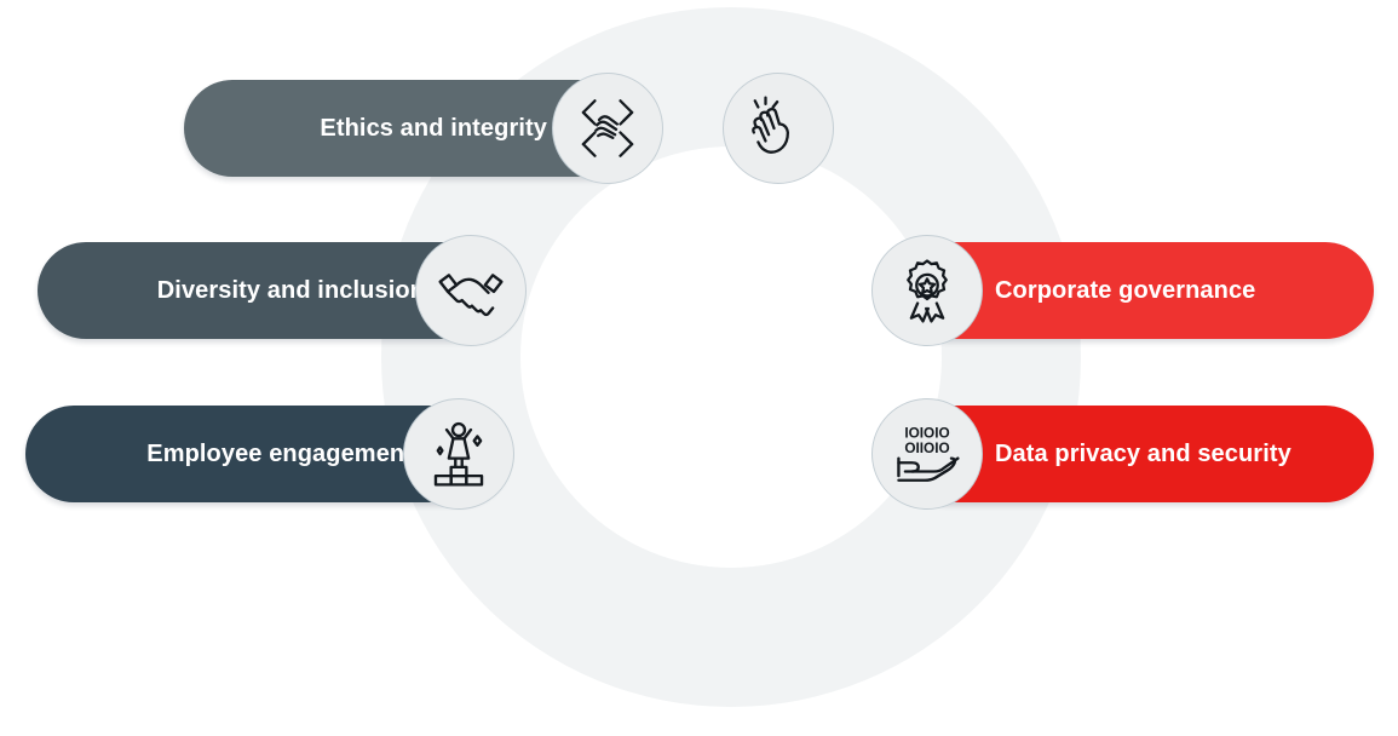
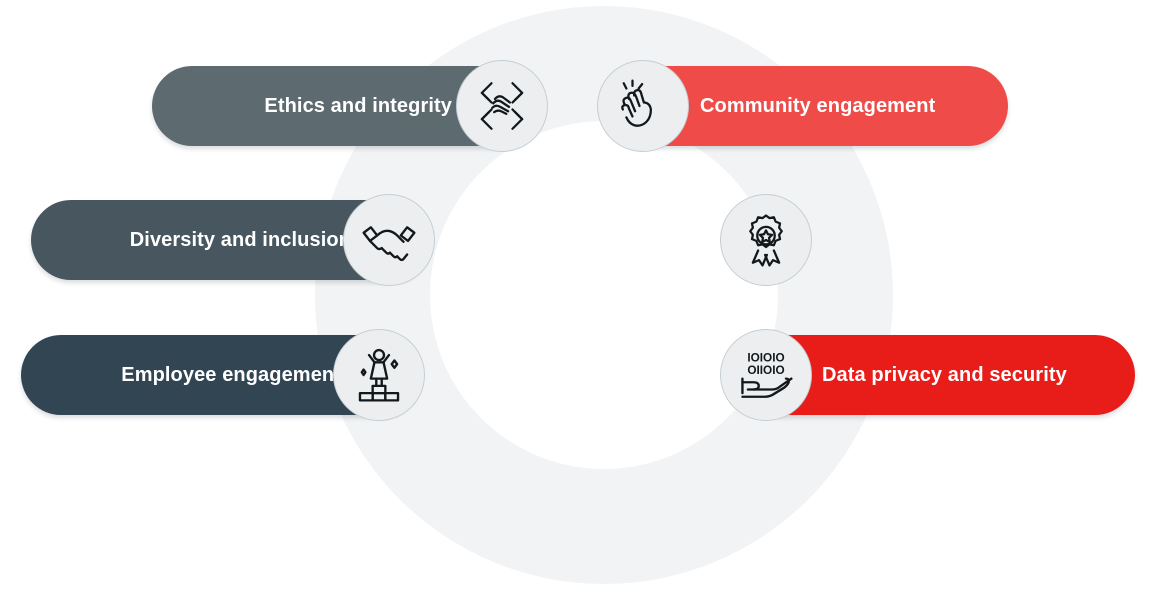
  Ethics and integrity
+ Community engagement
  Diversity and inclusio
- Corporate governance
  Employee engagemen
  IOIOIO
  OIIOIO
  Data privacy and security
